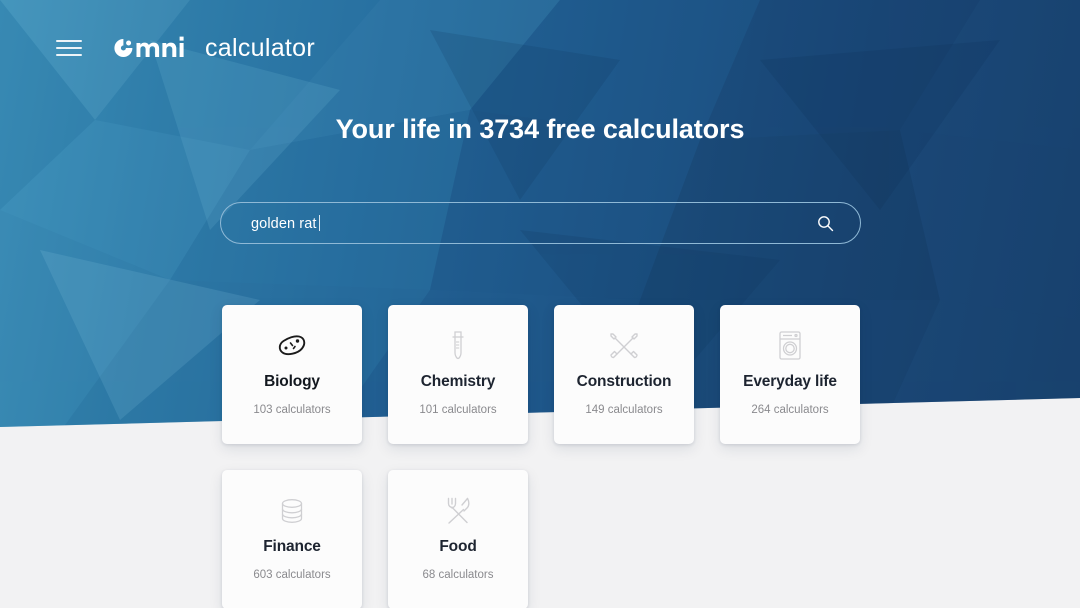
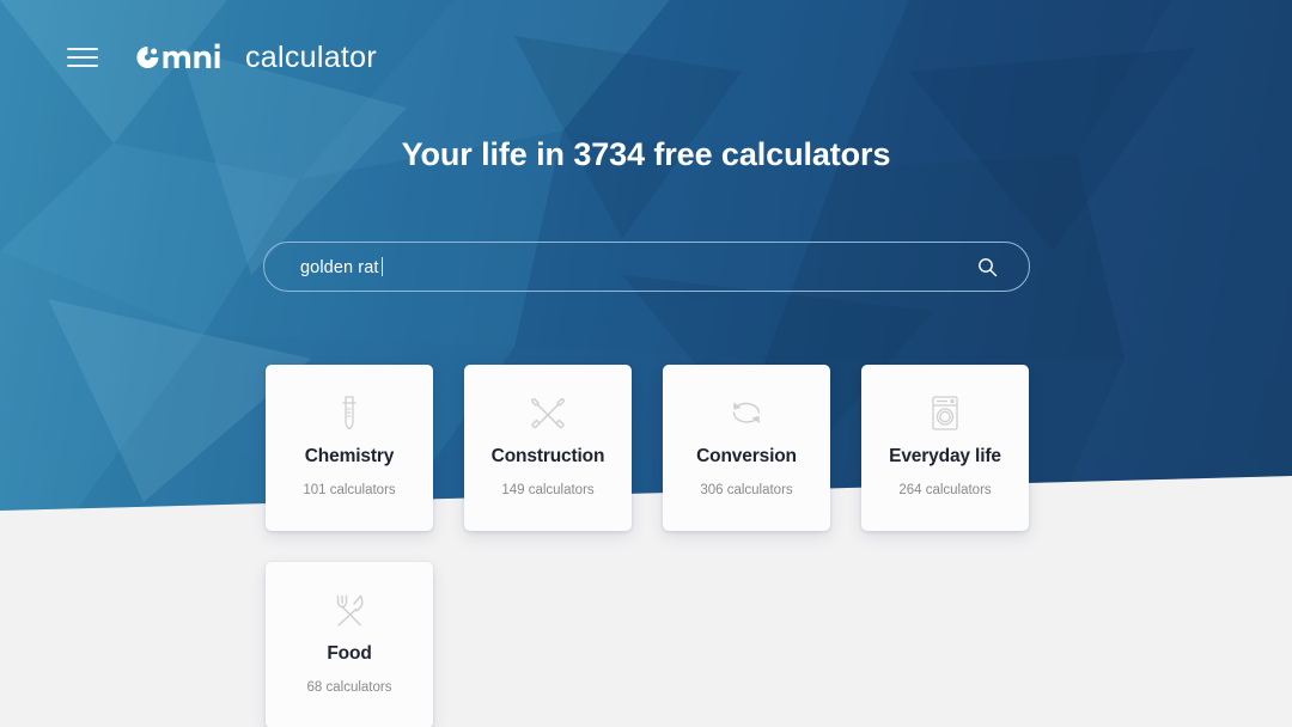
  calculator
  Your life in 3734 free calculators
  golden rat
- Biology
- 103 calculators
  Chemistry
  101 calculators
  Construction
  149 calculators
+ Conversion
+ 306 calculators
  Everyday life
  264 calculators
- Finance
- 603 calculators
  Food
  68 calculators
